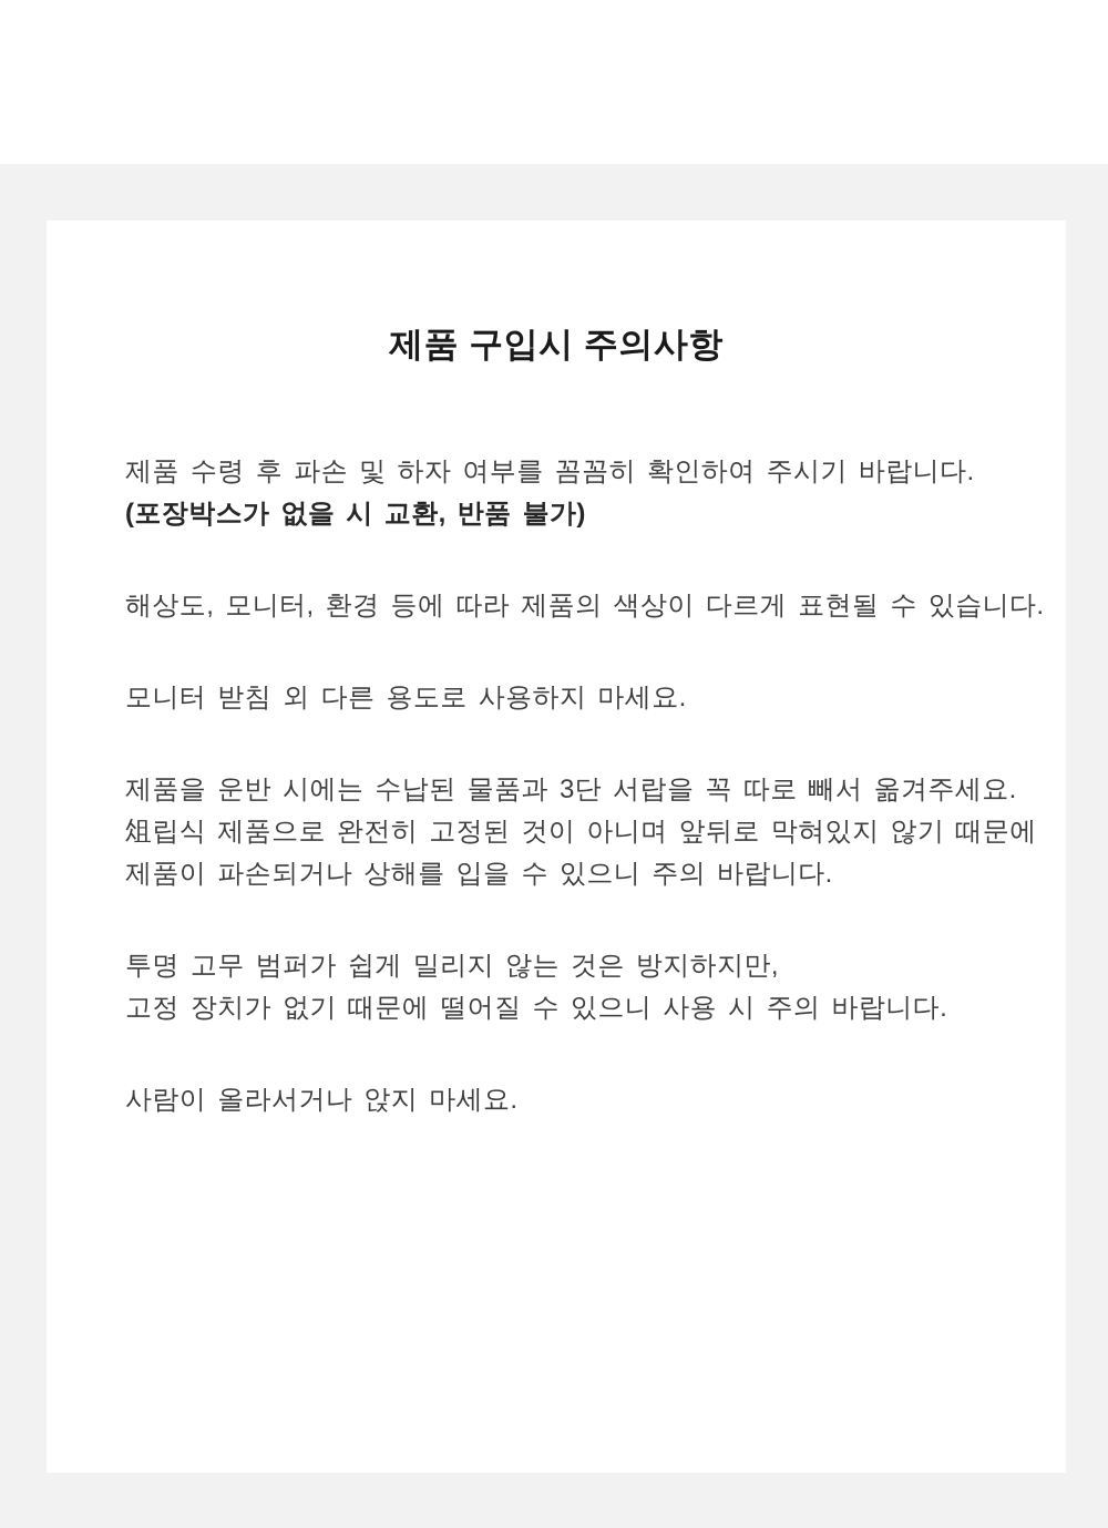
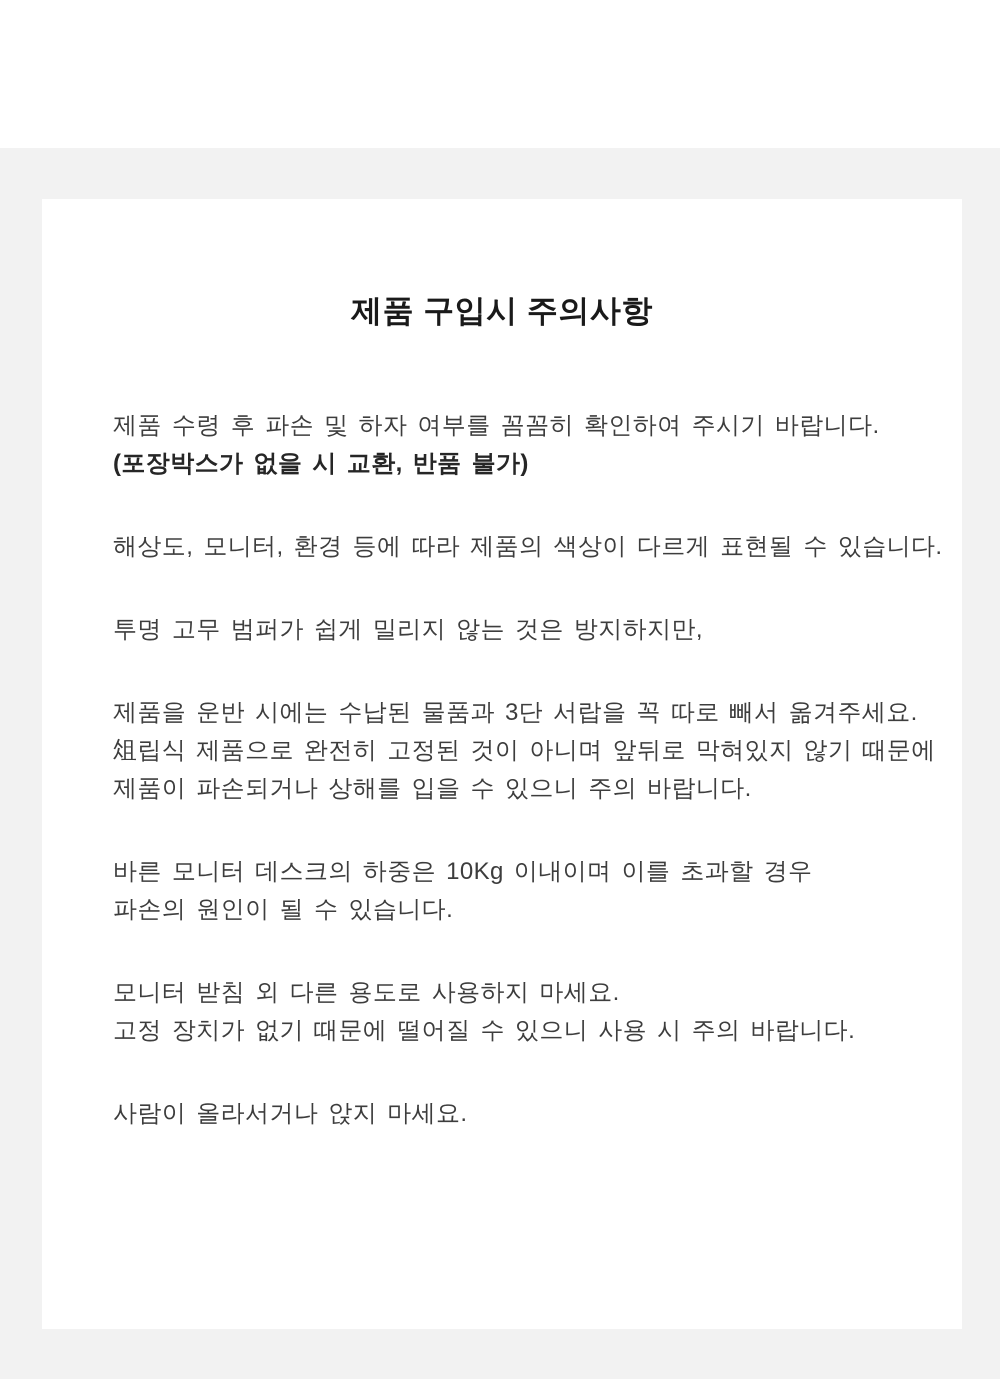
  제품 구입시 주의사항
  제품 수령 후 파손 및 하자 여부를 꼼꼼히 확인하여 주시기 바랍니다.
  (포장박스가 없을 시 교환, 반품 불가)
  해상도, 모니터, 환경 등에 따라 제품의 색상이 다르게 표현될 수 있습니다.
- 모니터 받침 외 다른 용도로 사용하지 마세요.
+ 투명 고무 범퍼가 쉽게 밀리지 않는 것은 방지하지만,
  제품을 운반 시에는 수납된 물품과 3단 서랍을 꼭 따로 빼서 옮겨주세요.
  俎립식 제품으로 완전히 고정된 것이 아니며 앞뒤로 막혀있지 않기 때문에
  제품이 파손되거나 상해를 입을 수 있으니 주의 바랍니다.
+ 바른 모니터 데스크의 하중은 10Kg 이내이며 이를 초과할 경우
+ 파손의 원인이 될 수 있습니다.
- 투명 고무 범퍼가 쉽게 밀리지 않는 것은 방지하지만,
+ 모니터 받침 외 다른 용도로 사용하지 마세요.
  고정 장치가 없기 때문에 떨어질 수 있으니 사용 시 주의 바랍니다.
  사람이 올라서거나 앉지 마세요.
